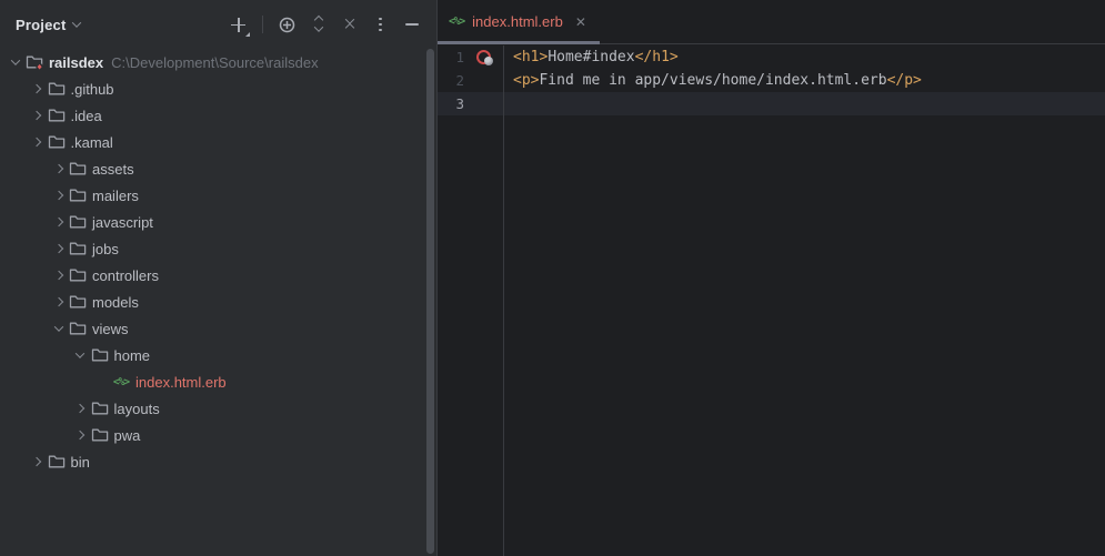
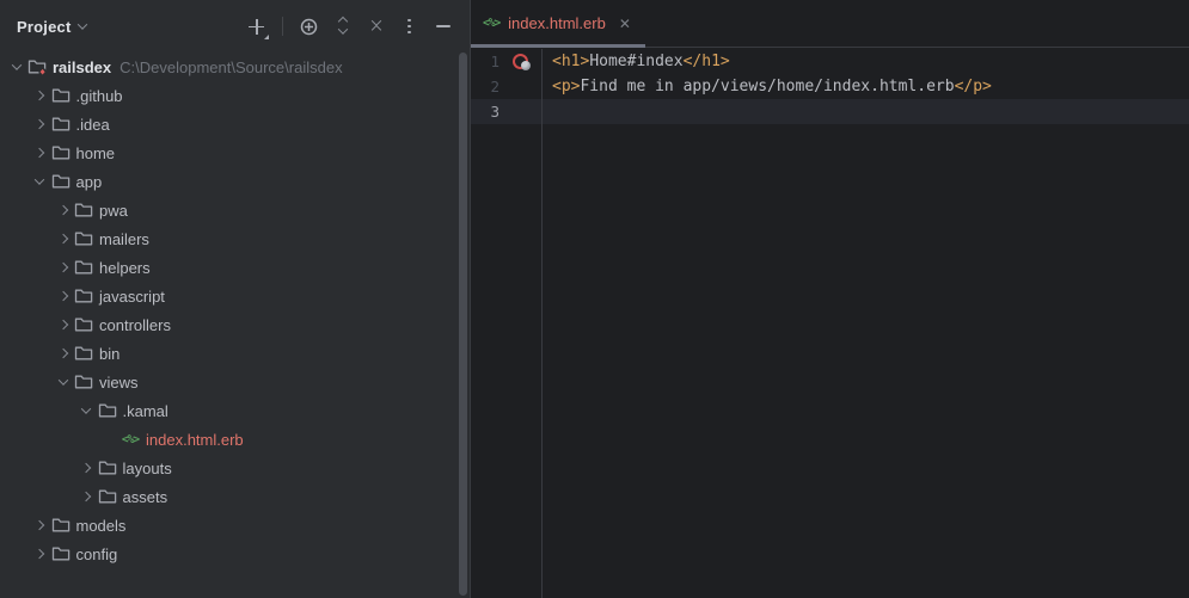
  Project
  railsdex
  C:\Development\Source\railsdex
  .github
  .idea
- .kamal
+ home
+ app
- assets
+ pwa
  mailers
+ helpers
  javascript
- jobs
  controllers
- models
+ bin
  views
- home
+ .kamal
  <%>
  index.html.erb
  layouts
- pwa
+ assets
- bin
+ models
+ config
  <%>
  index.html.erb
  ✕
  1
  <h1>Home#index</h1>
  2
  <p>Find me in app/views/home/index.html.erb</p>
  3
